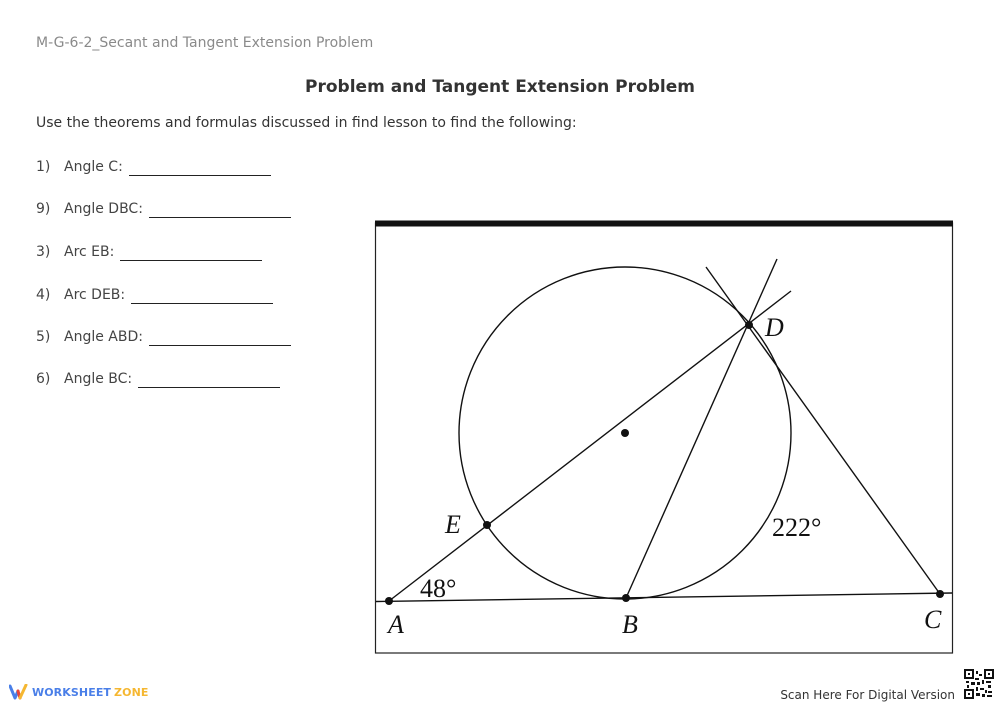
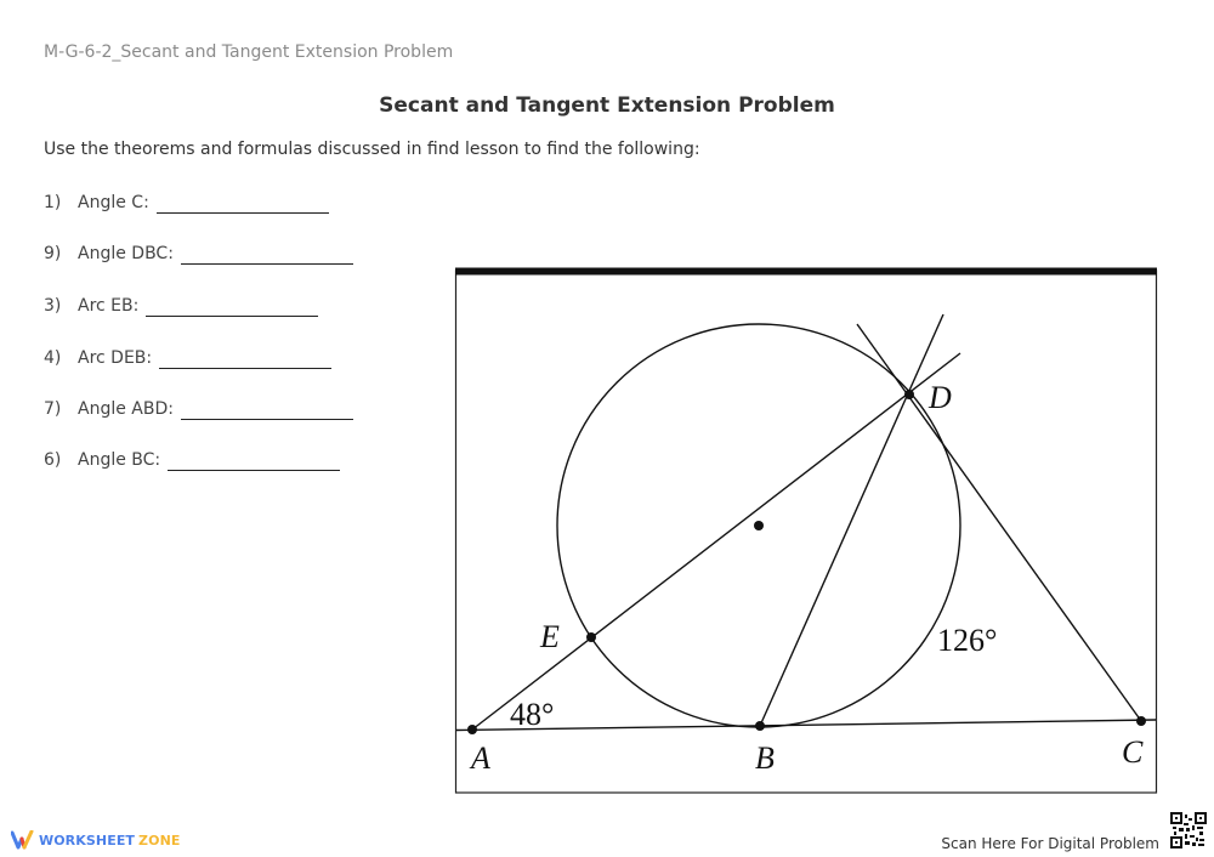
  M-G-6-2_Secant and Tangent Extension Problem
- Problem and Tangent Extension Problem
+ Secant and Tangent Extension Problem
  Use the theorems and formulas discussed in find lesson to find the following:
  1)
  Angle C:
  9)
  Angle DBC:
  3)
  Arc EB:
  4)
  Arc DEB:
- 5)
+ 7)
  Angle ABD:
  6)
  Angle BC:
  A
  B
  C
  D
  E
  48°
- 222°
+ 126°
  WORKSHEET
  ZONE
- Scan Here For Digital Version
+ Scan Here For Digital Problem
